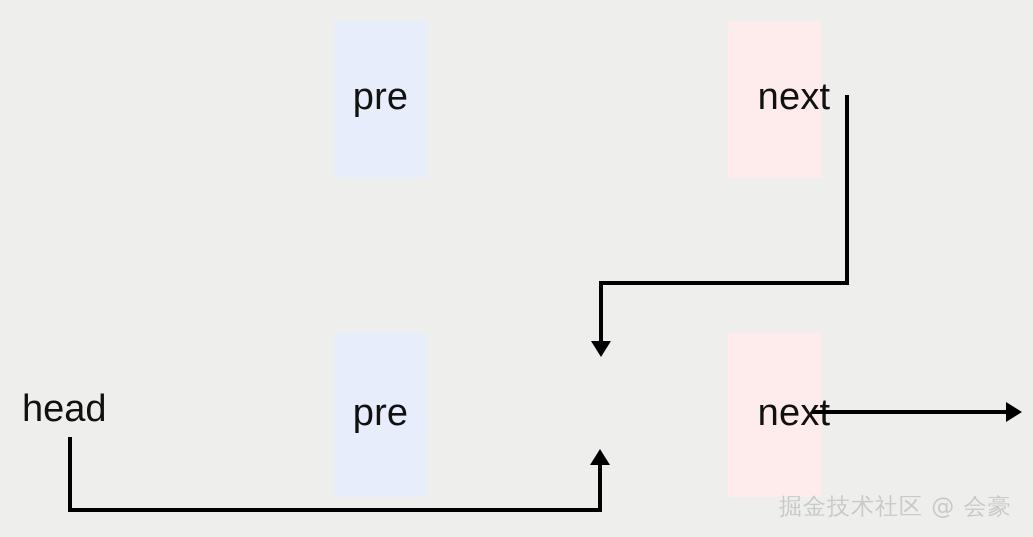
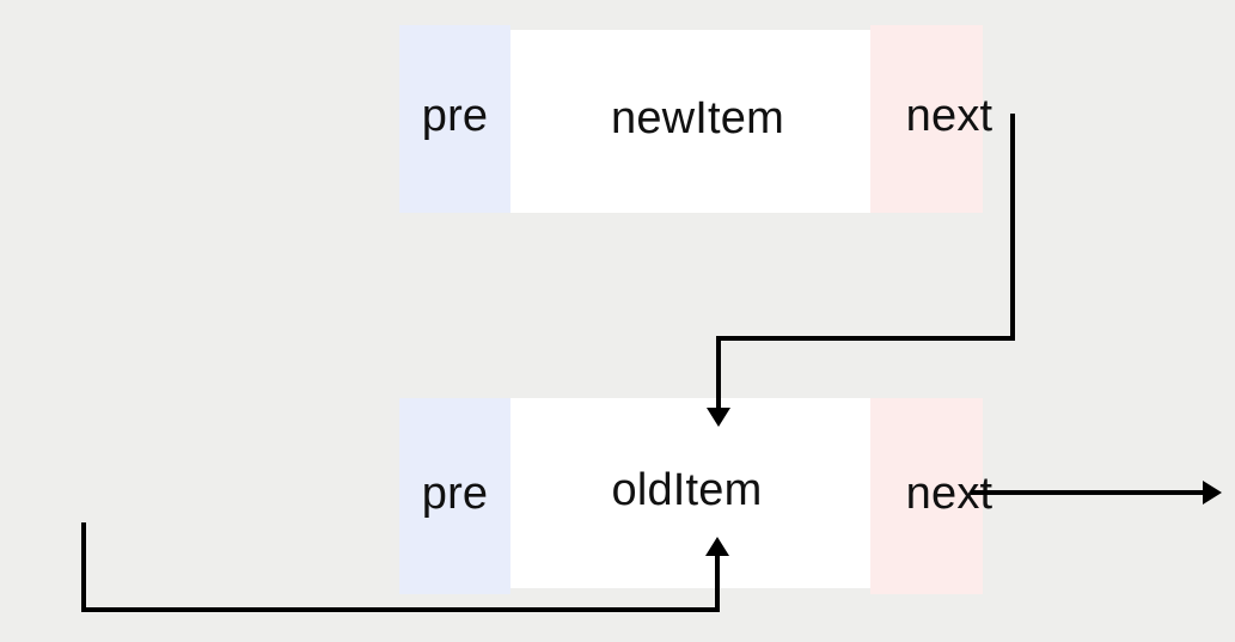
  pre
+ newItem
  next
  pre
+ oldItem
  nex
- head
- 掘金技术社区 @ 会豪
